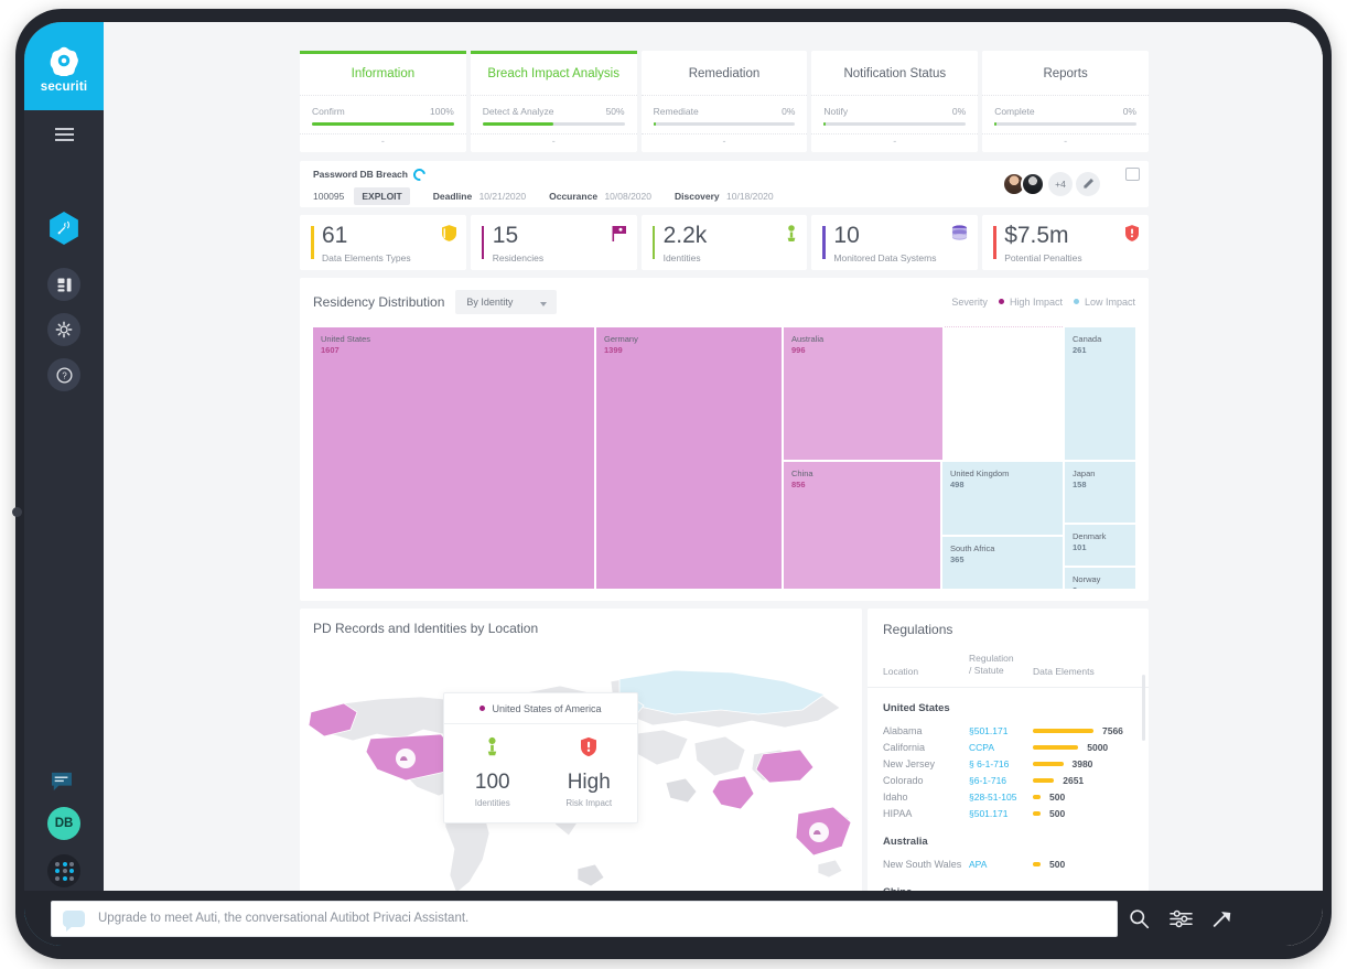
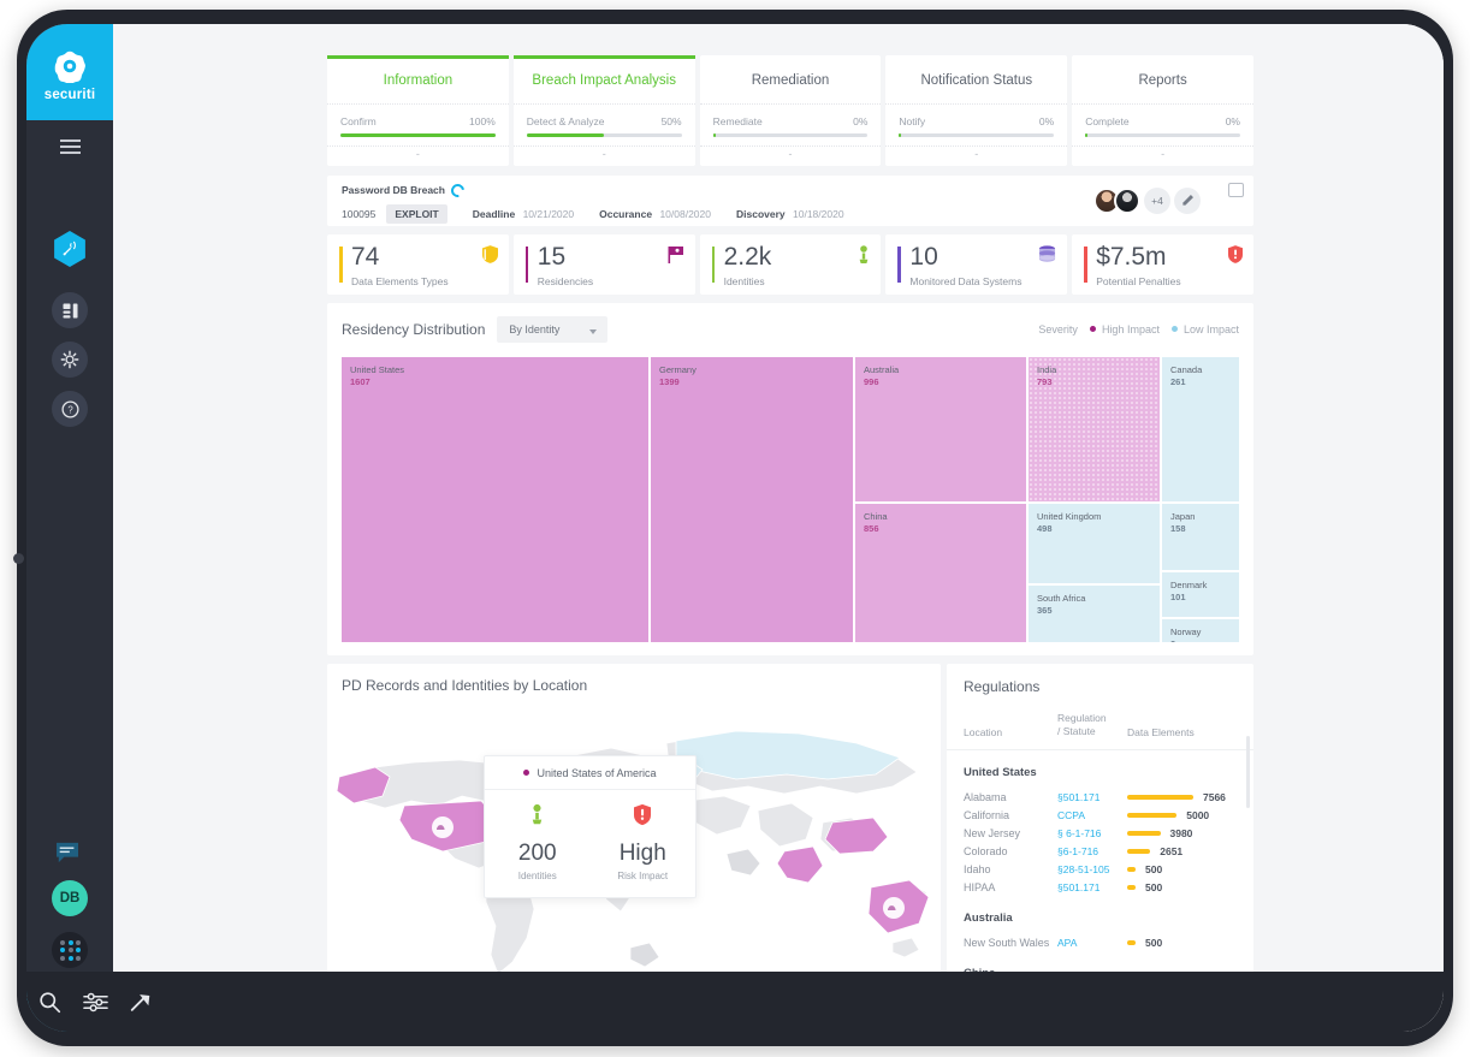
  securiti
  ?
  DB
  Information
  Confirm
  100%
  -
  Breach Impact Analysis
  Detect & Analyze
  50%
  -
  Remediation
  Remediate
  0%
  -
  Notification Status
  Notify
  0%
  -
  Reports
  Complete
  0%
  -
  Password DB Breach
  100095
  EXPLOIT
  Deadline 10/21/2020
  Occurance 10/08/2020
  Discovery 10/18/2020
  +4
- 61
+ 74
  Data Elements Types
  15
  Residencies
  2.2k
  Identities
  10
  Monitored Data Systems
  $7.5m
  Potential Penalties
  Residency Distribution
  By Identity
  Severity
  High Impact
  Low Impact
  United States
  1607
  Germany
  1399
  Australia
  996
  China
  856
+ India
+ 793
  United Kingdom
  498
  South Africa
  365
  Canada
  261
  Japan
  158
  Denmark
  101
  Norway
  PD Records and Identities by Location
  United States of America
- 100
+ 200
  Identities
  High
  Risk Impact
  Regulations
  Location
  Regulation
  / Statute
  Data Elements
  United States
  Alabama
  §501.171
  7566
  California
  CCPA
  5000
  New Jersey
  § 6-1-716
  3980
  Colorado
  §6-1-716
  2651
  Idaho
  §28-51-105
  500
  HIPAA
  §501.171
  500
  Australia
  New South Wales
  APA
  500
- Upgrade to meet Auti, the conversational Autibot Privaci Assistant.
